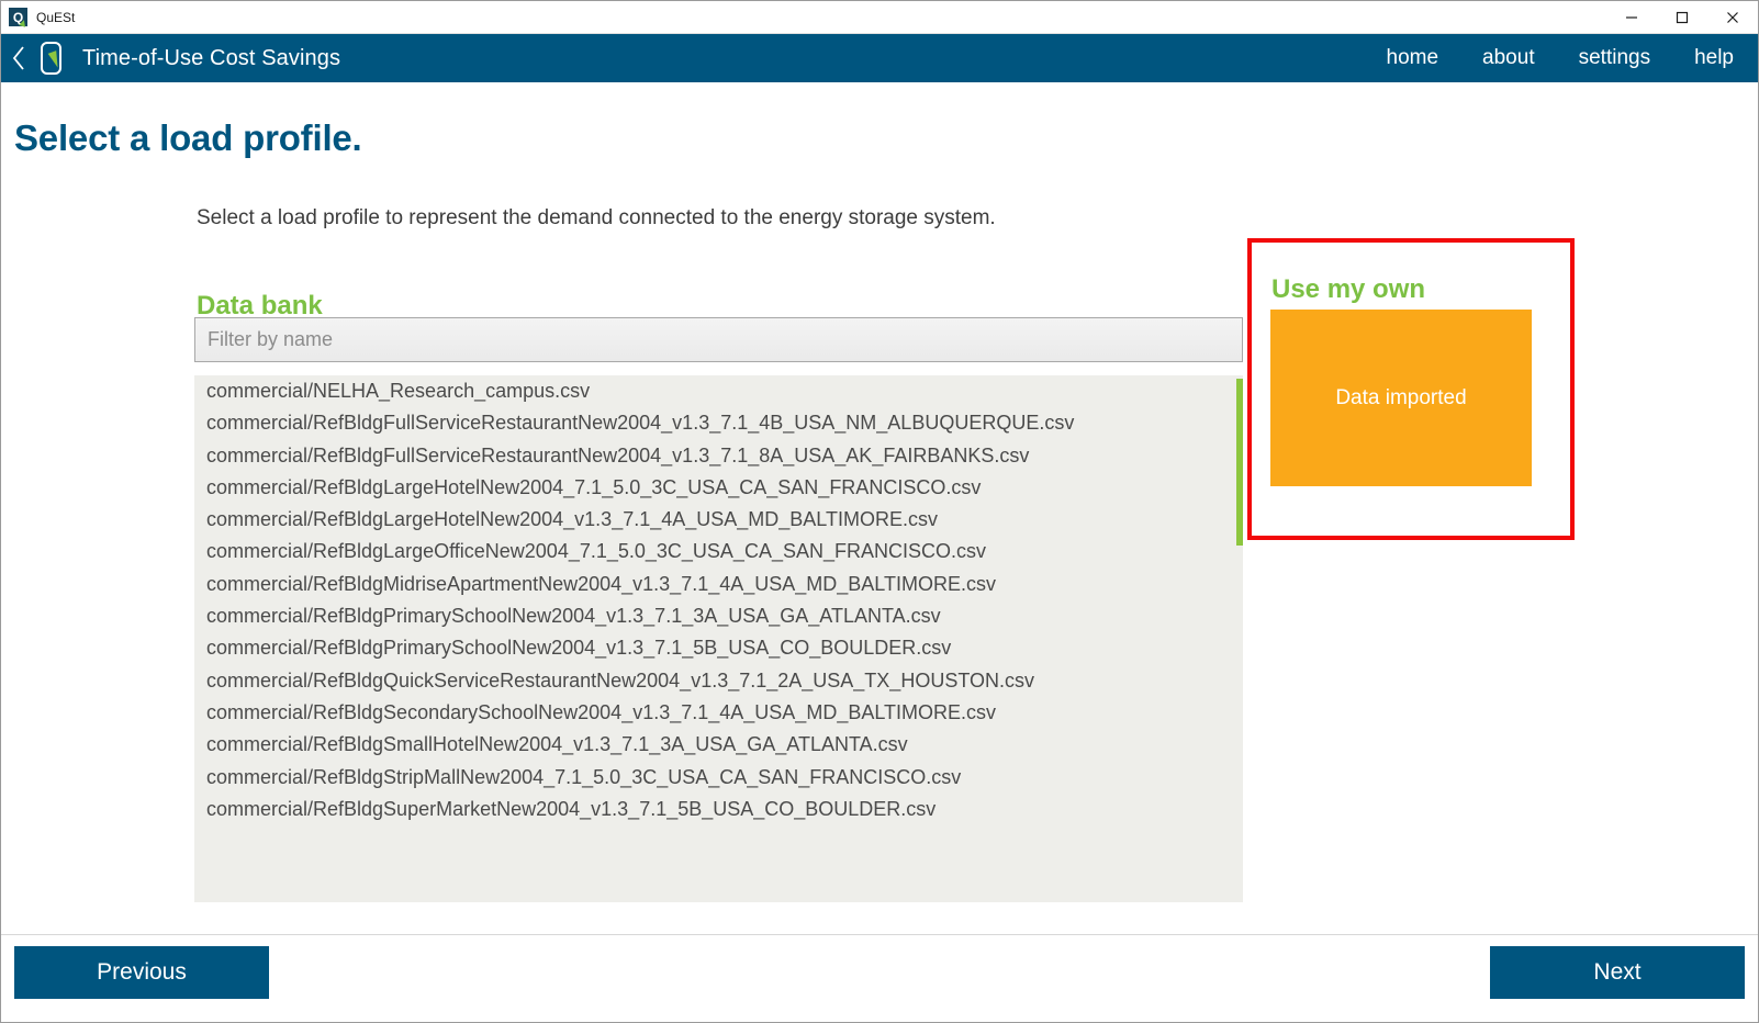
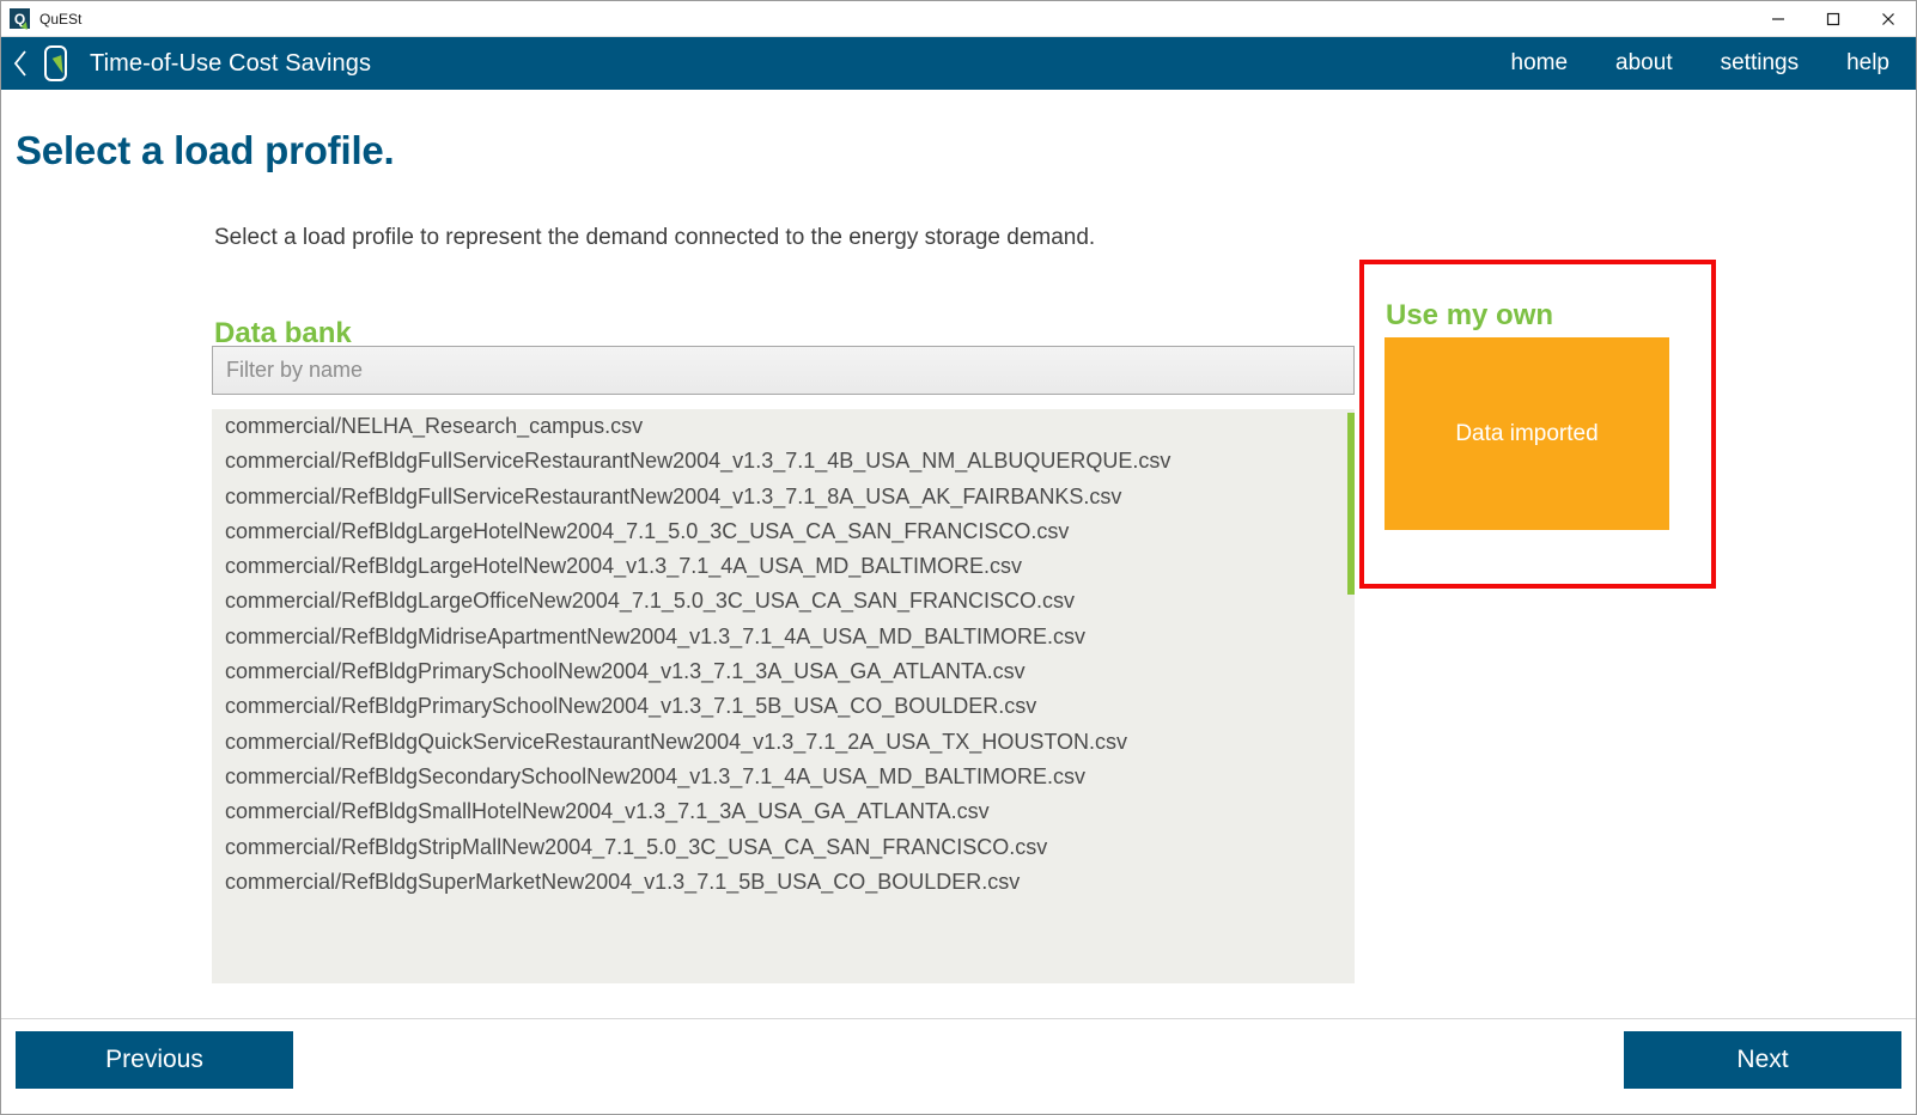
  Q
  QuESt
  Time-of-Use Cost Savings
  home
  about
  settings
  help
  Select a load profile.
- Select a load profile to represent the demand connected to the energy storage system.
+ Select a load profile to represent the demand connected to the energy storage demand.
  Data bank
  Filter by name
  commercial/NELHA_Research_campus.csv
  commercial/RefBldgFullServiceRestaurantNew2004_v1.3_7.1_4B_USA_NM_ALBUQUERQUE.csv
  commercial/RefBldgFullServiceRestaurantNew2004_v1.3_7.1_8A_USA_AK_FAIRBANKS.csv
  commercial/RefBldgLargeHotelNew2004_7.1_5.0_3C_USA_CA_SAN_FRANCISCO.csv
  commercial/RefBldgLargeHotelNew2004_v1.3_7.1_4A_USA_MD_BALTIMORE.csv
  commercial/RefBldgLargeOfficeNew2004_7.1_5.0_3C_USA_CA_SAN_FRANCISCO.csv
  commercial/RefBldgMidriseApartmentNew2004_v1.3_7.1_4A_USA_MD_BALTIMORE.csv
  commercial/RefBldgPrimarySchoolNew2004_v1.3_7.1_3A_USA_GA_ATLANTA.csv
  commercial/RefBldgPrimarySchoolNew2004_v1.3_7.1_5B_USA_CO_BOULDER.csv
  commercial/RefBldgQuickServiceRestaurantNew2004_v1.3_7.1_2A_USA_TX_HOUSTON.csv
  commercial/RefBldgSecondarySchoolNew2004_v1.3_7.1_4A_USA_MD_BALTIMORE.csv
  commercial/RefBldgSmallHotelNew2004_v1.3_7.1_3A_USA_GA_ATLANTA.csv
  commercial/RefBldgStripMallNew2004_7.1_5.0_3C_USA_CA_SAN_FRANCISCO.csv
  commercial/RefBldgSuperMarketNew2004_v1.3_7.1_5B_USA_CO_BOULDER.csv
  Use my own
  Data imported
  Previous
  Next
